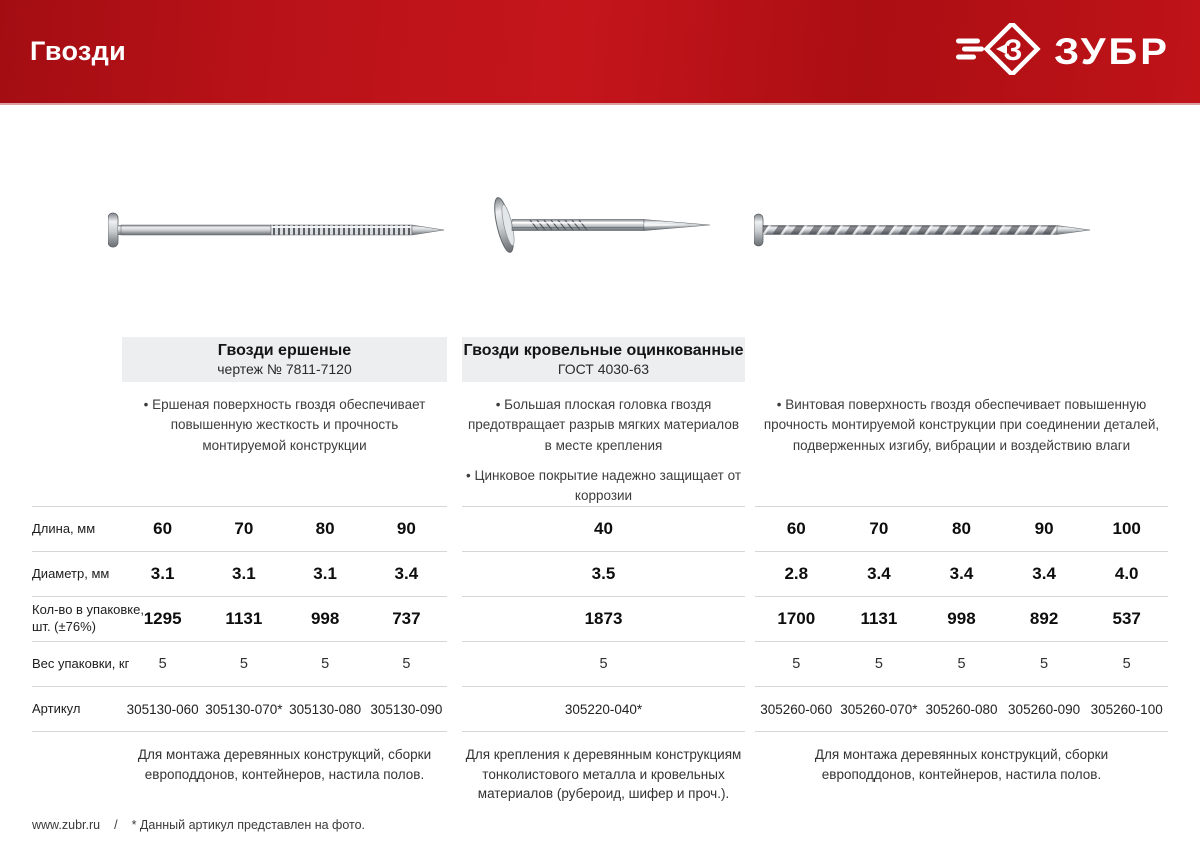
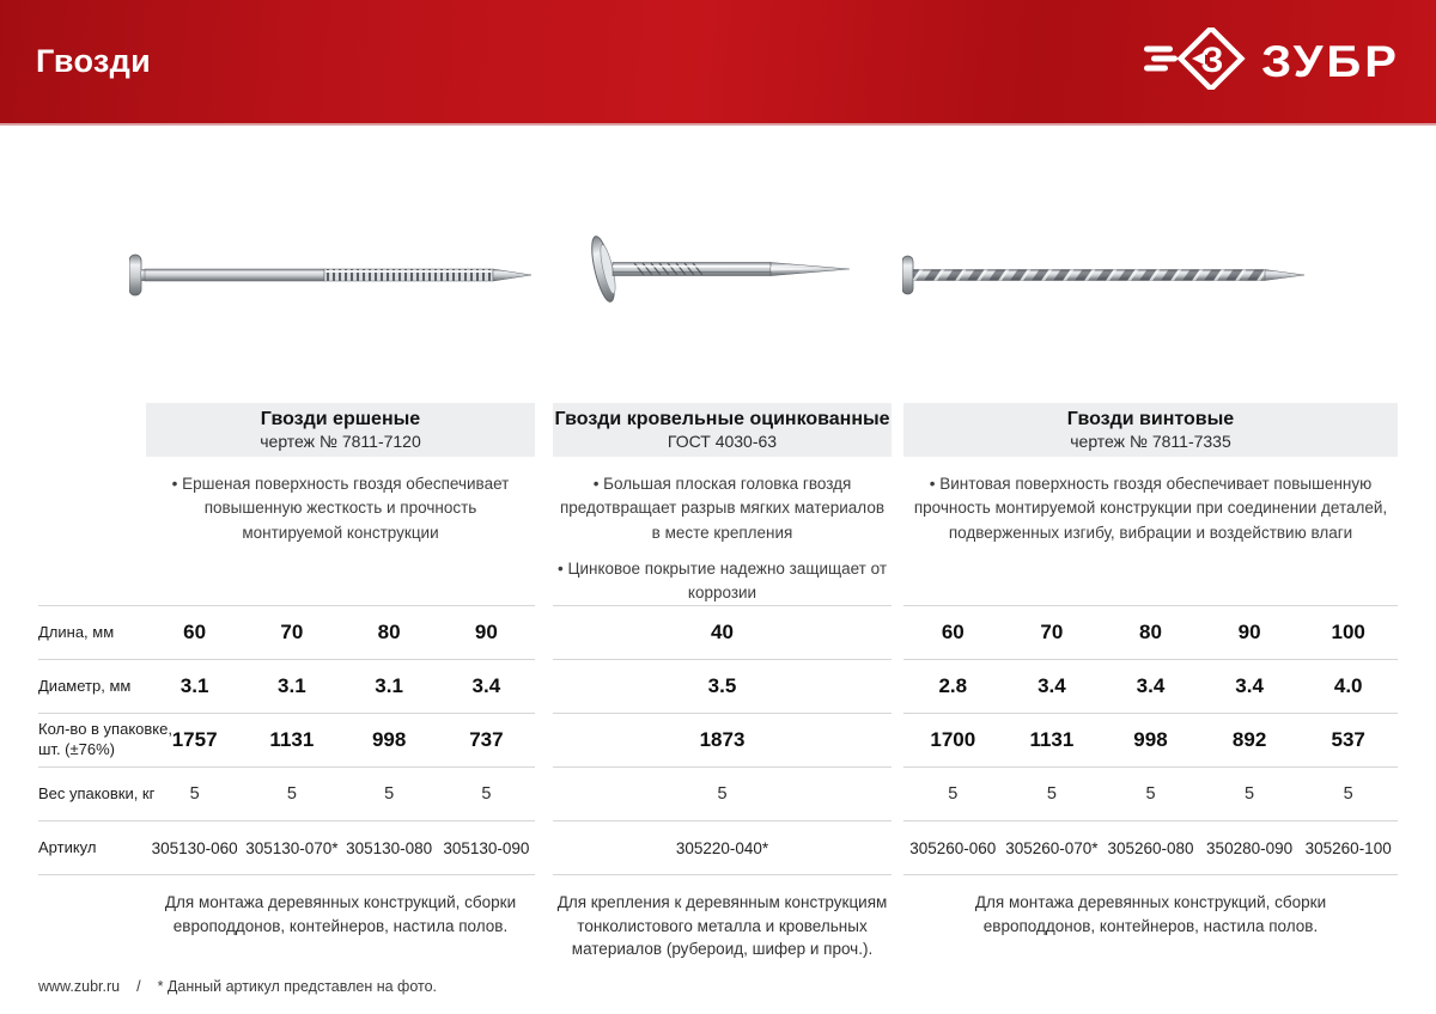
  Гвозди
  З
  ЗУБР
  Гвозди ершеные
  чертеж № 7811-7120
  Гвозди кровельные оцинкованные
  ГОСТ 4030-63
+ Гвозди винтовые
+ чертеж № 7811-7335
  Ершеная поверхность гвоздя обеспечивает повышенную жесткость и прочность монтируемой конструкции
  Большая плоская головка гвоздя предотвращает разрыв мягких материалов в месте крепления
  Цинковое покрытие надежно защищает от коррозии
  Винтовая поверхность гвоздя обеспечивает повышенную прочность монтируемой конструкции при соединении деталей, подверженных изгибу, вибрации и воздействию влаги
  Длина, мм
  60
  70
  80
  90
  40
  60
  70
  80
  90
  100
  Диаметр, мм
  3.1
  3.1
  3.1
  3.4
  3.5
  2.8
  3.4
  3.4
  3.4
  4.0
  Кол-во в упако
  шт. (±76%)
- 1295
+ 1757
  1131
  998
  737
  1873
  1700
  1131
  998
  892
  537
  Вес упаковки, к
  5
  5
  5
  5
  5
  5
  5
  5
  5
  5
  Артикул
  305130-060
  305130-070*
  305130-080
  305130-090
  305220-040*
  305260-060
  305260-070*
  305260-080
- 305260-090
+ 350280-090
  305260-100
  Для монтажа деревянных конструкций, сборки европоддонов, контейнеров, настила полов.
  Для крепления к деревянным конструкциям тонколистового металла и кровельных материалов (рубероид, шифер и проч.).
  Для монтажа деревянных конструкций, сборки европоддонов, контейнеров, настила полов.
  www.zubr.ru
  /
  * Данный артикул представлен на фото.
